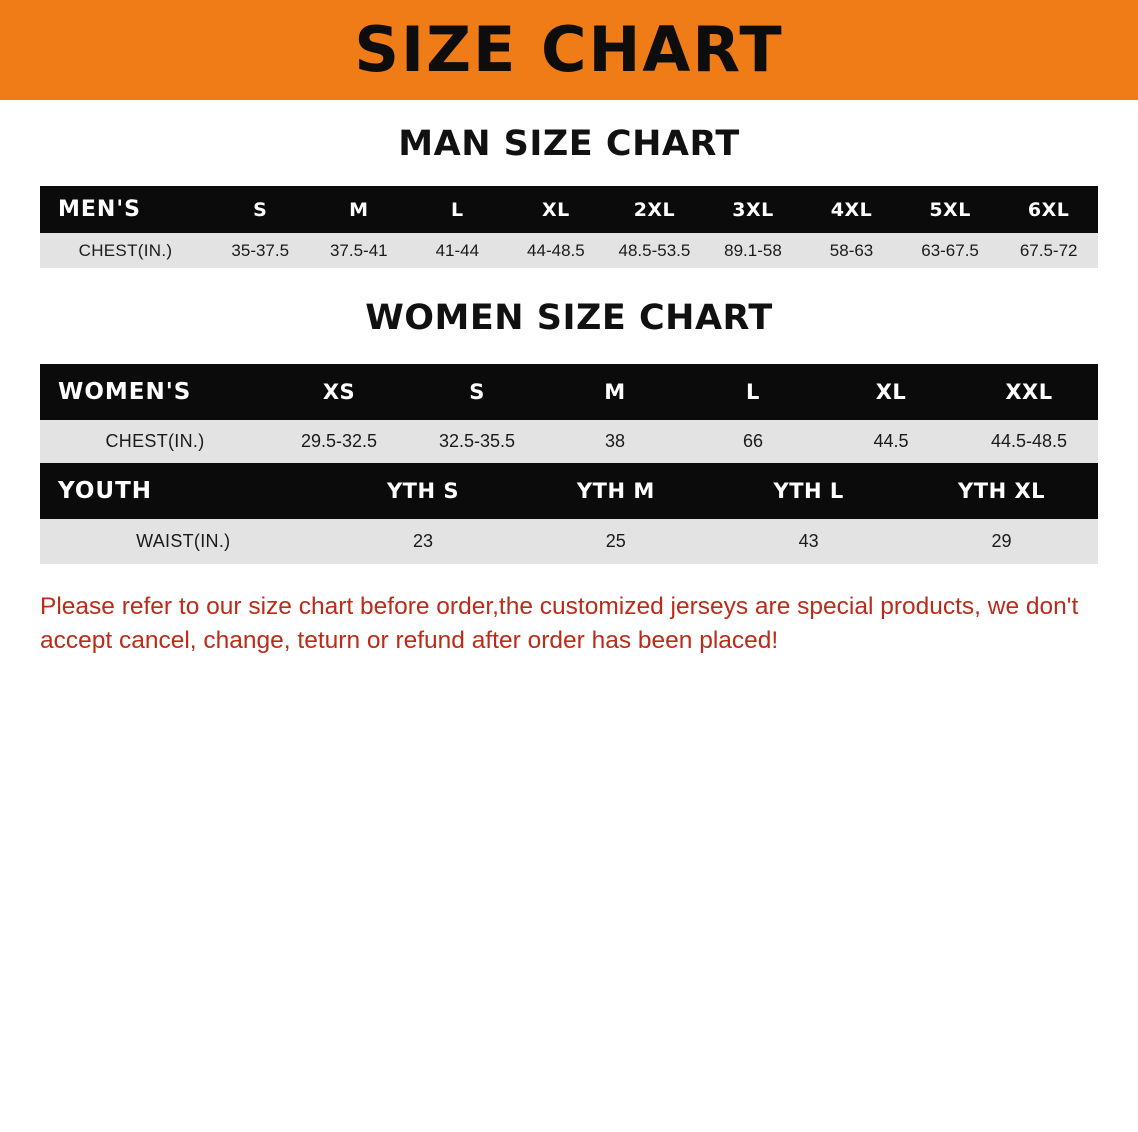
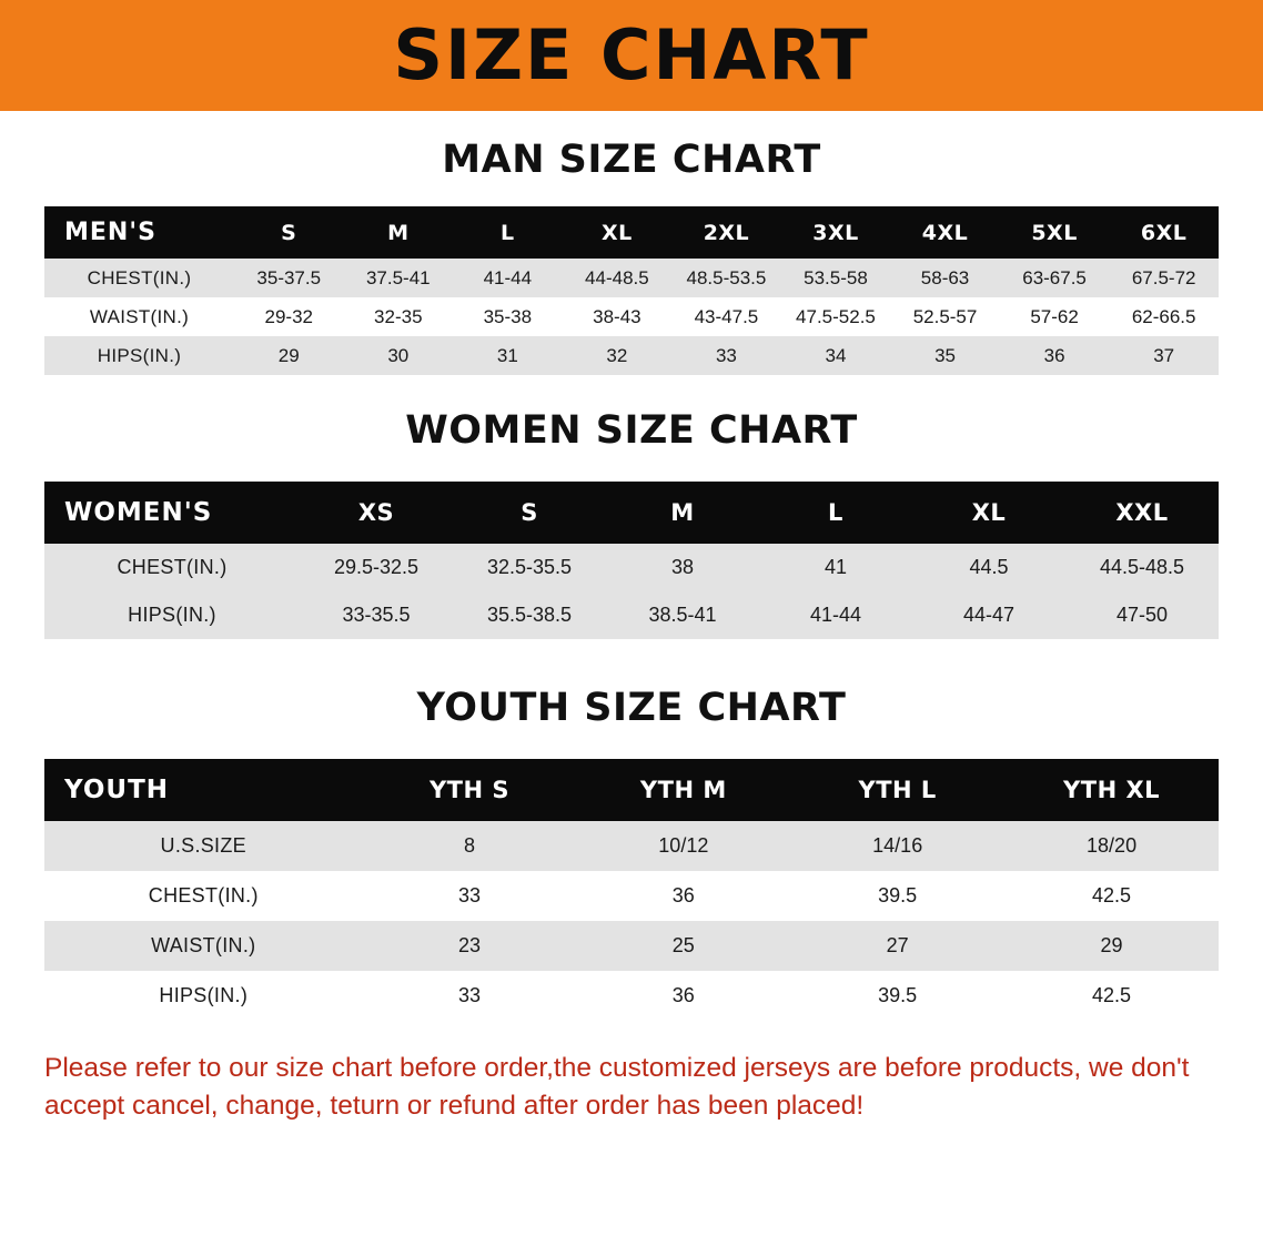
  SIZE CHART
  MAN SIZE CHART
  MEN'S	S	M	L	XL	2XL	3XL	4XL	5XL	6XL
- CHEST(IN.)	35-37.5	37.5-41	41-44	44-48.5	48.5-53.5	89.1-58	58-63	63-67.5	67.5-72
+ CHEST(IN.)	35-37.5	37.5-41	41-44	44-48.5	48.5-53.5	53.5-58	58-63	63-67.5	67.5-72
+ WAIST(IN.)	29-32	32-35	35-38	38-43	43-47.5	47.5-52.5	52.5-57	57-62	62-66.5
+ HIPS(IN.)	29	30	31	32	33	34	35	36	37
  WOMEN SIZE CHART
  WOMEN'S	XS	S	M	L	XL	XXL
- CHEST(IN.)	29.5-32.5	32.5-35.5	38	66	44.5	44.5-48.5
+ CHEST(IN.)	29.5-32.5	32.5-35.5	38	41	44.5	44.5-48.5
+ HIPS(IN.)	33-35.5	35.5-38.5	38.5-41	41-44	44-47	47-50
+ YOUTH SIZE CHART
  YOUTH	YTH S	YTH M	YTH L	YTH XL
+ U.S.SIZE	8	10/12	14/16	18/20
+ CHEST(IN.)	33	36	39.5	42.5
- WAIST(IN.)	23	25	43	29
+ WAIST(IN.)	23	25	27	29
+ HIPS(IN.)	33	36	39.5	42.5
- Please refer to our size chart before order,the customized jerseys are special products, we don't accept cancel, change, teturn or refund after order has been placed!
+ Please refer to our size chart before order,the customized jerseys are before products, we don't accept cancel, change, teturn or refund after order has been placed!
